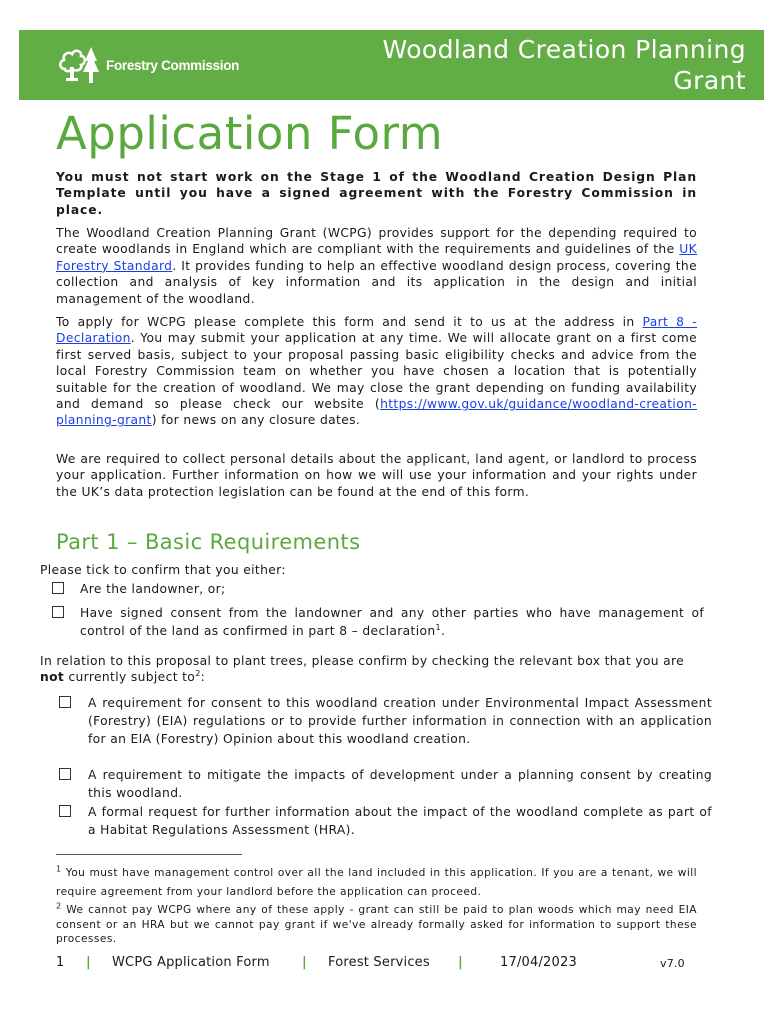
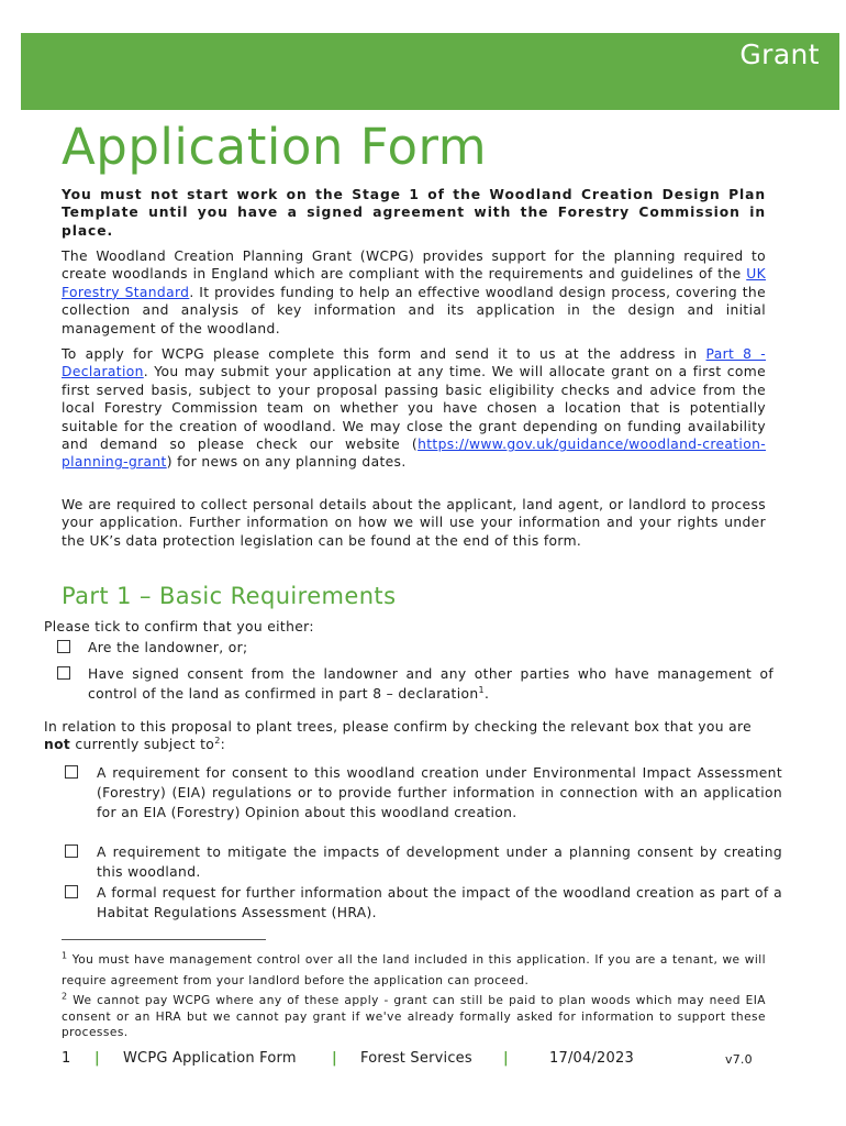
- Forestry Commission
- Woodland Creation Planning
  Grant
  Application Form
  You must not start work on the Stage 1 of the Woodland Creation Design Plan Template until you have a signed agreement with the Forestry Commission in place.
- The Woodland Creation Planning Grant (WCPG) provides support for the depending required to create woodlands in England which are compliant with the requirements and guidelines of the UK Forestry Standard. It provides funding to help an effective woodland design process, covering the collection and analysis of key information and its application in the design and initial management of the woodland.
+ The Woodland Creation Planning Grant (WCPG) provides support for the planning required to create woodlands in England which are compliant with the requirements and guidelines of the UK Forestry Standard. It provides funding to help an effective woodland design process, covering the collection and analysis of key information and its application in the design and initial management of the woodland.
- To apply for WCPG please complete this form and send it to us at the address in Part 8 - Declaration. You may submit your application at any time. We will allocate grant on a first come first served basis, subject to your proposal passing basic eligibility checks and advice from the local Forestry Commission team on whether you have chosen a location that is potentially suitable for the creation of woodland. We may close the grant depending on funding availability and demand so please check our website (https://www.gov.uk/guidance/woodland-creation-planning-grant) for news on any closure dates.
+ To apply for WCPG please complete this form and send it to us at the address in Part 8 - Declaration. You may submit your application at any time. We will allocate grant on a first come first served basis, subject to your proposal passing basic eligibility checks and advice from the local Forestry Commission team on whether you have chosen a location that is potentially suitable for the creation of woodland. We may close the grant depending on funding availability and demand so please check our website (https://www.gov.uk/guidance/woodland-creation-planning-grant) for news on any planning dates.
  We are required to collect personal details about the applicant, land agent, or landlord to process your application. Further information on how we will use your information and your rights under the UK’s data protection legislation can be found at the end of this form.
  Part 1 – Basic Requirements
  Please tick to confirm that you either:
  Are the landowner, or;
  Have signed consent from the landowner and any other parties who have management of control of the land as confirmed in part 8 – declaration1.
  In relation to this proposal to plant trees, please confirm by checking the relevant box that you are not currently subject to2:
  A requirement for consent to this woodland creation under Environmental Impact Assessment (Forestry) (EIA) regulations or to provide further information in connection with an application for an EIA (Forestry) Opinion about this woodland creation.
  A requirement to mitigate the impacts of development under a planning consent by creating this woodland.
- A formal request for further information about the impact of the woodland complete as part of a Habitat Regulations Assessment (HRA).
+ A formal request for further information about the impact of the woodland creation as part of a Habitat Regulations Assessment (HRA).
  1 You must have management control over all the land included in this application. If you are a tenant, we will require agreement from your landlord before the application can proceed.
  2 We cannot pay WCPG where any of these apply - grant can still be paid to plan woods which may need EIA consent or an HRA but we cannot pay grant if we've already formally asked for information to support these processes.
  1
  |
  WCPG Application Form
  |
  Forest Services
  |
  17/04/2023
  v7.0
